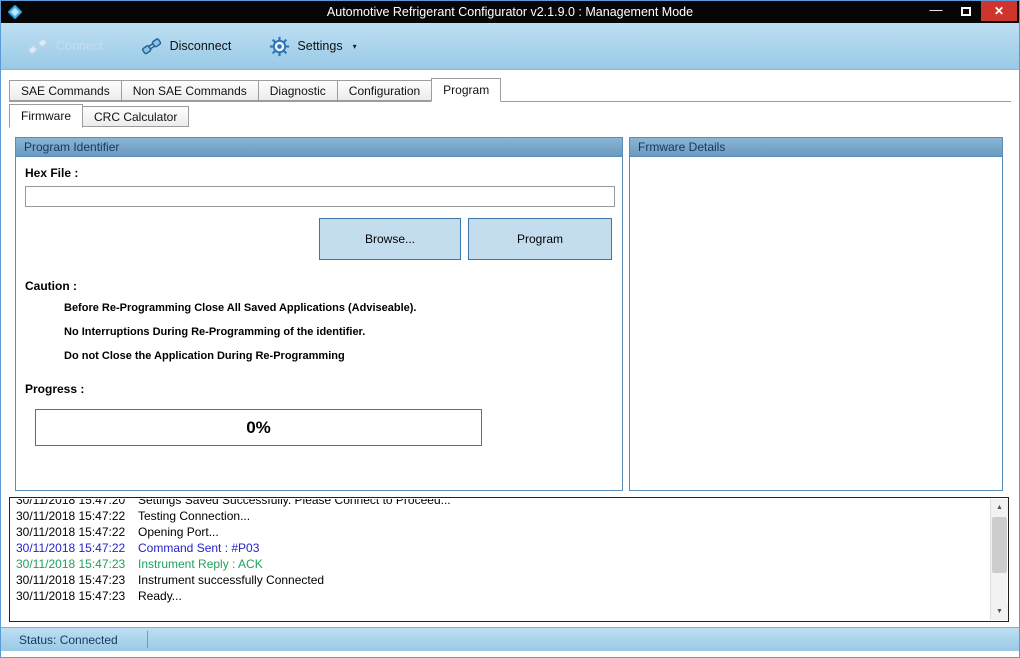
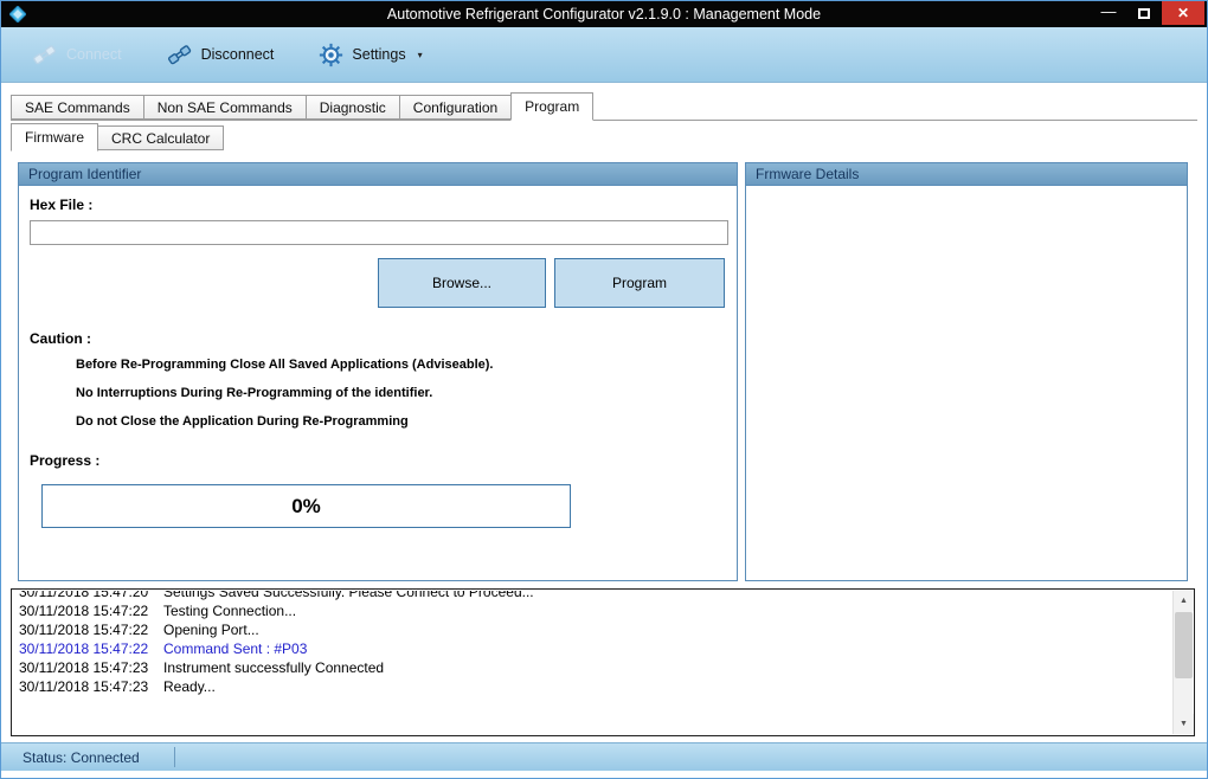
  Automotive Refrigerant Configurator v2.1.9.0 : Management Mode
  —
  ✕
  Connect
  Disconnect
  Settings
  ▾
  SAE Commands
  Non SAE Commands
  Diagnostic
  Configuration
  Program
  Firmware
  CRC Calculator
  Program Identifier
  Hex File :
  Browse...
  Program
  Caution :
  Before Re-Programming Close All Saved Applications (Adviseable).
  No Interruptions During Re-Programming of the identifier.
  Do not Close the Application During Re-Programming
  Progress :
  0%
  Frmware Details
  30/11/2018 15:47:20 Settings Saved Successfully. Please Connect to Proceed...
  30/11/2018 15:47:22 Testing Connection...
  30/11/2018 15:47:22 Opening Port...
  30/11/2018 15:47:22 Command Sent : #P03
- 30/11/2018 15:47:23 Instrument Reply : ACK
  30/11/2018 15:47:23 Instrument successfully Connected
  30/11/2018 15:47:23 Ready...
  Status: Connected
